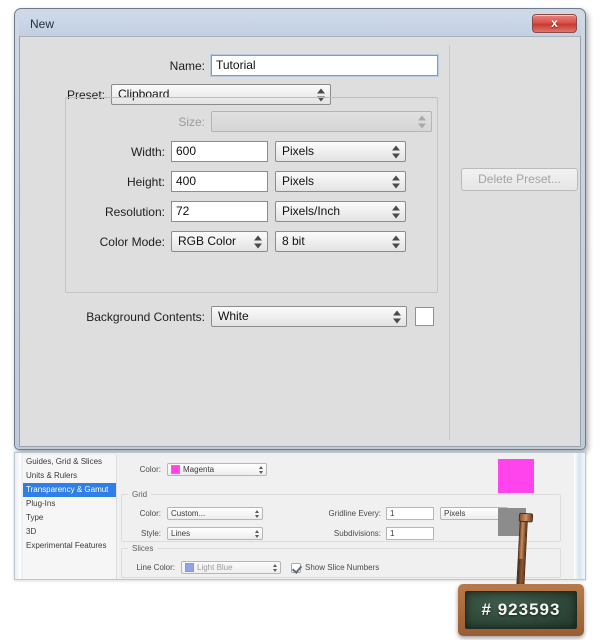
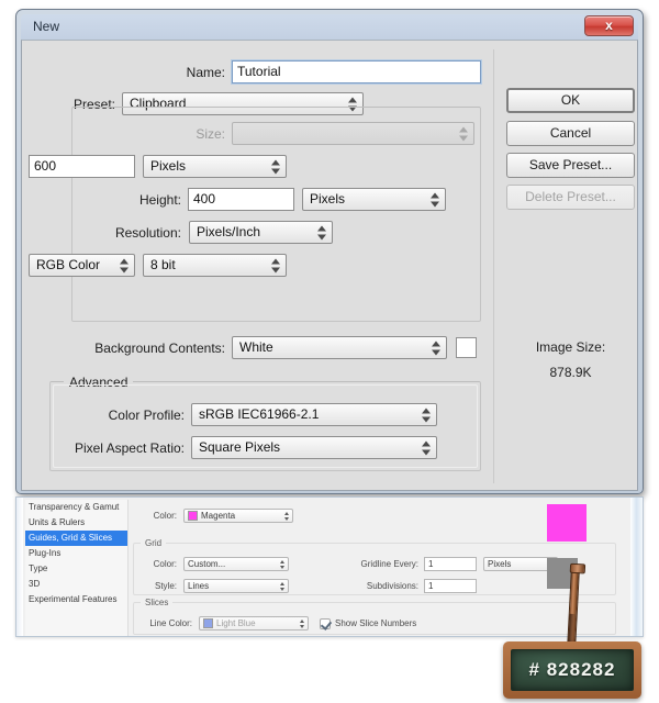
  New
  x
  Name:
  Tutorial
  Preset:
  Clipboard
  Size:
- Width:
  600
  Pixels
  Height:
  400
  Pixels
  Resolution:
- 72
  Pixels/Inch
- Color Mode:
  RGB Color
  8 bit
  Background Contents:
  White
+ Advanced
+ Color Profile:
+ sRGB IEC61966-2.1
+ Pixel Aspect Ratio:
+ Square Pixels
+ OK
+ Cancel
+ Save Preset...
  Delete Preset...
+ Image Size:
+ 878.9K
- Guides, Grid & Slices
+ Transparency & Gamut
  Units & Rulers
- Transparency & Gamut
+ Guides, Grid & Slices
  Plug-Ins
  Type
  3D
  Experimental Features
  Color:
  Magenta
  Grid
  Color:
  Custom...
  Style:
  Lines
  Gridline Every:
  1
  Pixels
  Subdivisions:
  1
  Slices
  Line Color:
  Light Blue
  Show Slice Numbers
- # 923593
+ # 828282
